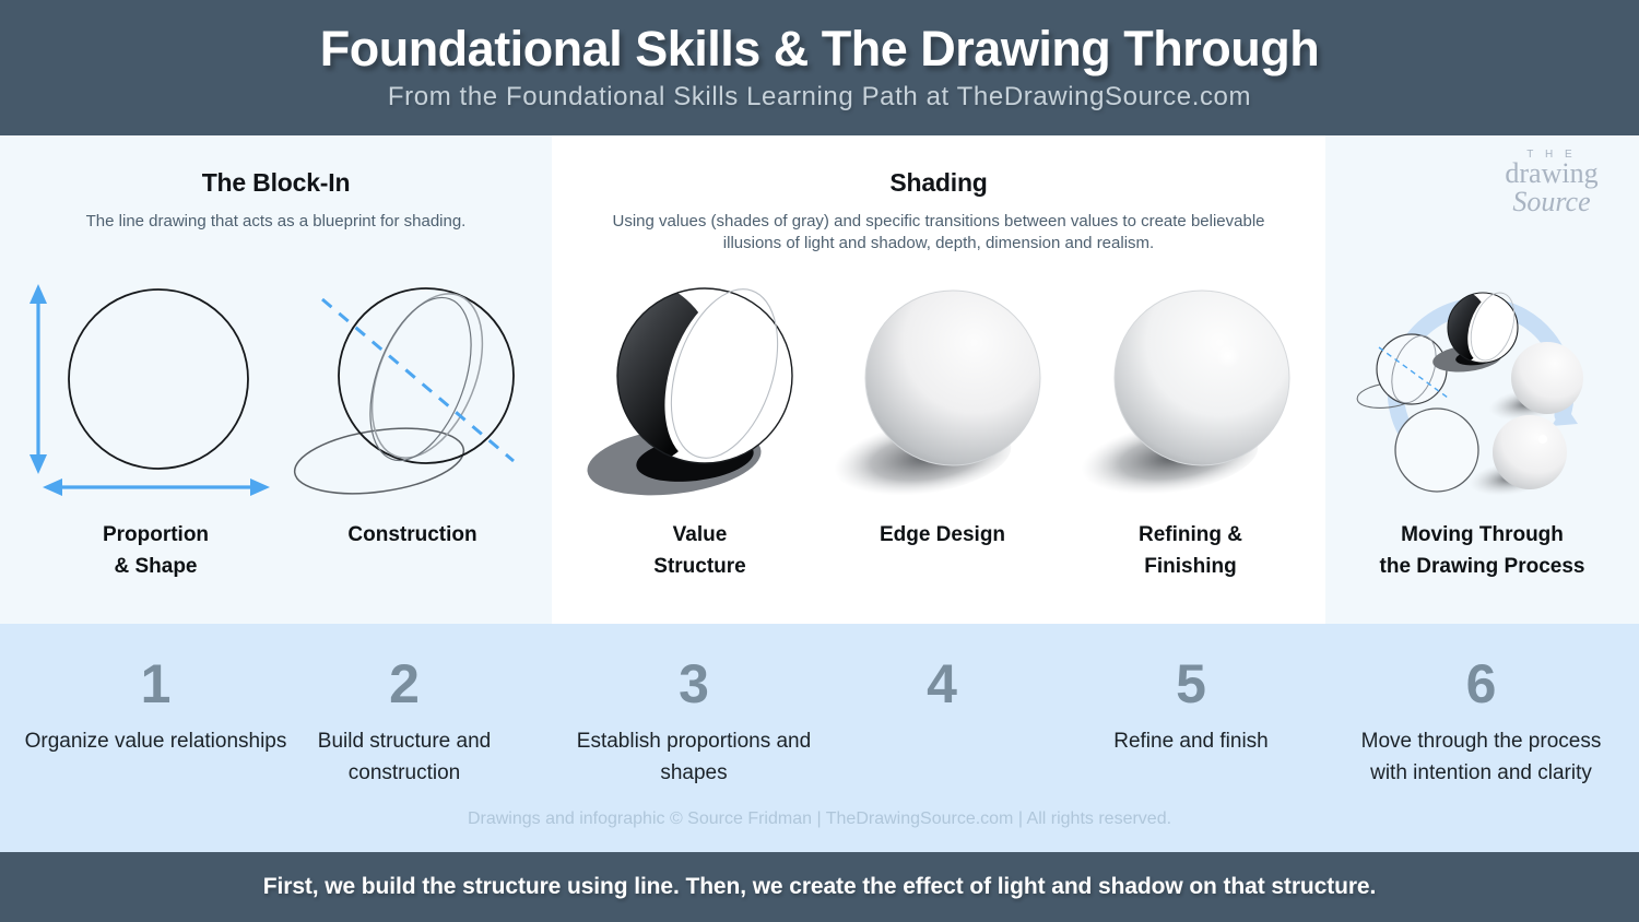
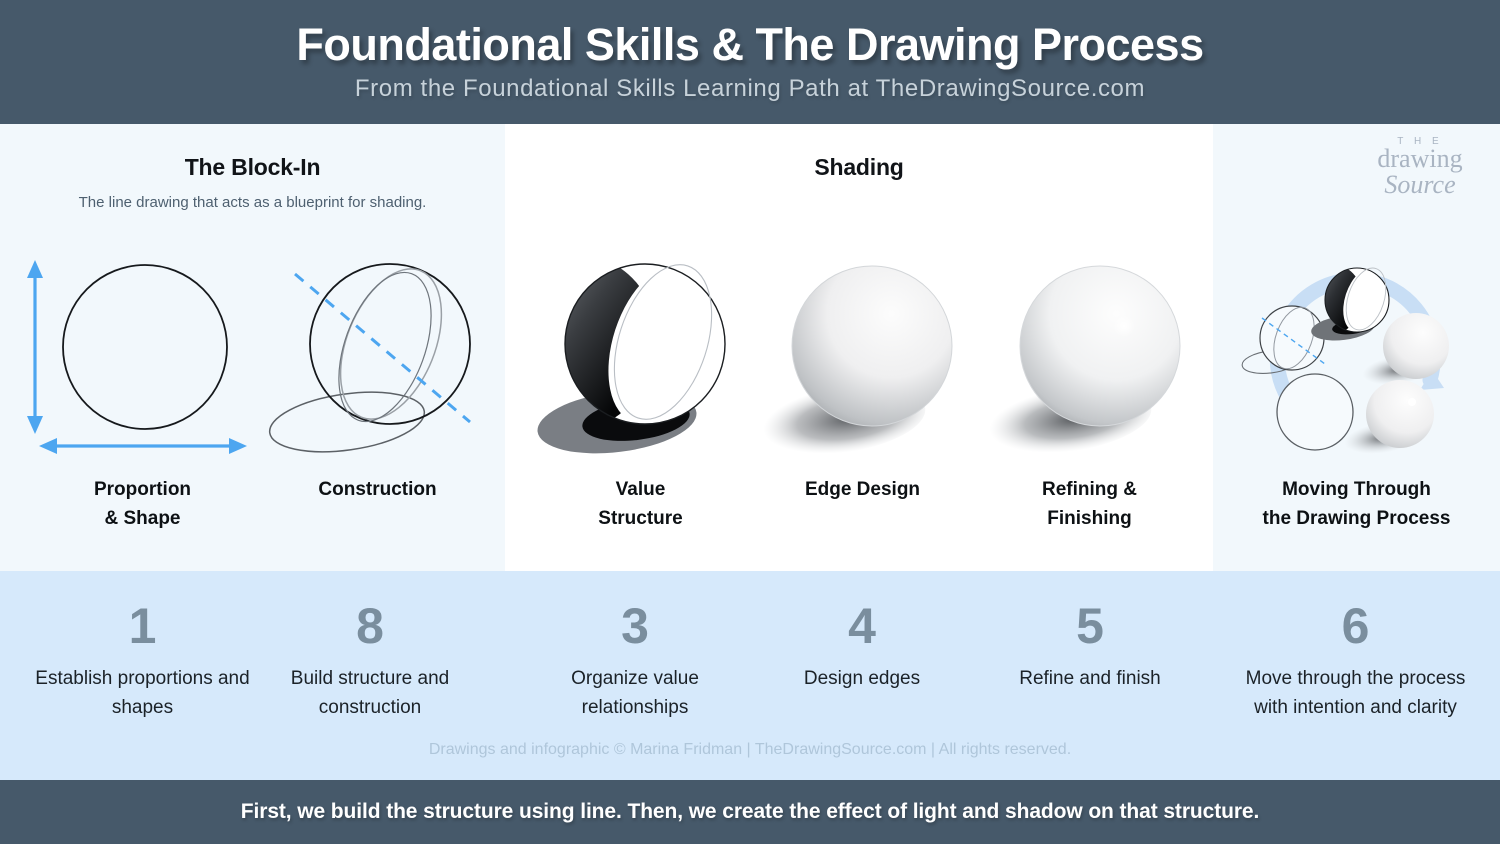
- Foundational Skills & The Drawing Through
+ Foundational Skills & The Drawing Process
  From the Foundational Skills Learning Path at TheDrawingSource.com
  The Block-In
  The line drawing that acts as a blueprint for shading.
  Shading
- Using values (shades of gray) and specific transitions between values to create believable illusions of light and shadow, depth, dimension and realism.
  T H E
  drawing
  Source
  Proportion
  & Shape
  Construction
  Value
  Structure
  Edge Design
  Refining &
  Finishing
  Moving Through
  the Drawing Process
  1
- Organize value relationships
+ Establish proportions and shapes
- 2
+ 8
  Build structure and construction
  3
- Establish proportions and shapes
+ Organize value relationships
  4
+ Design edges
  5
  Refine and finish
  6
  Move through the process with intention and clarity
- Drawings and infographic © Source Fridman | TheDrawingSource.com | All rights reserved.
+ Drawings and infographic © Marina Fridman | TheDrawingSource.com | All rights reserved.
  First, we build the structure using line. Then, we create the effect of light and shadow on that structure.
